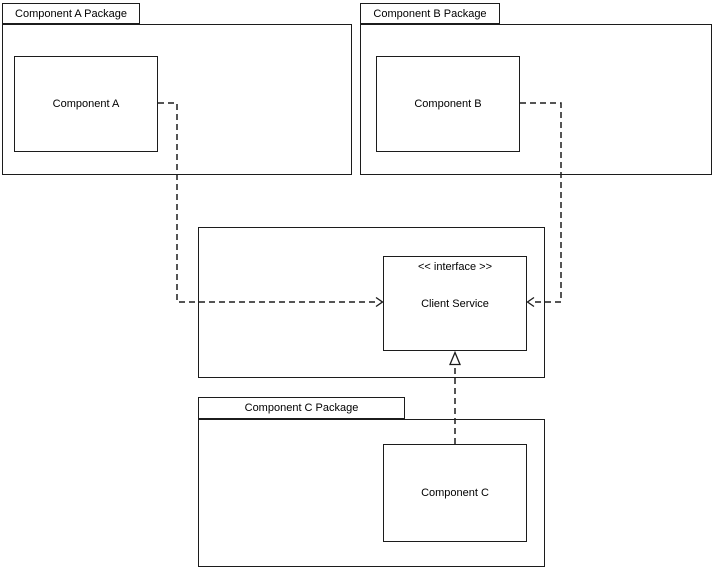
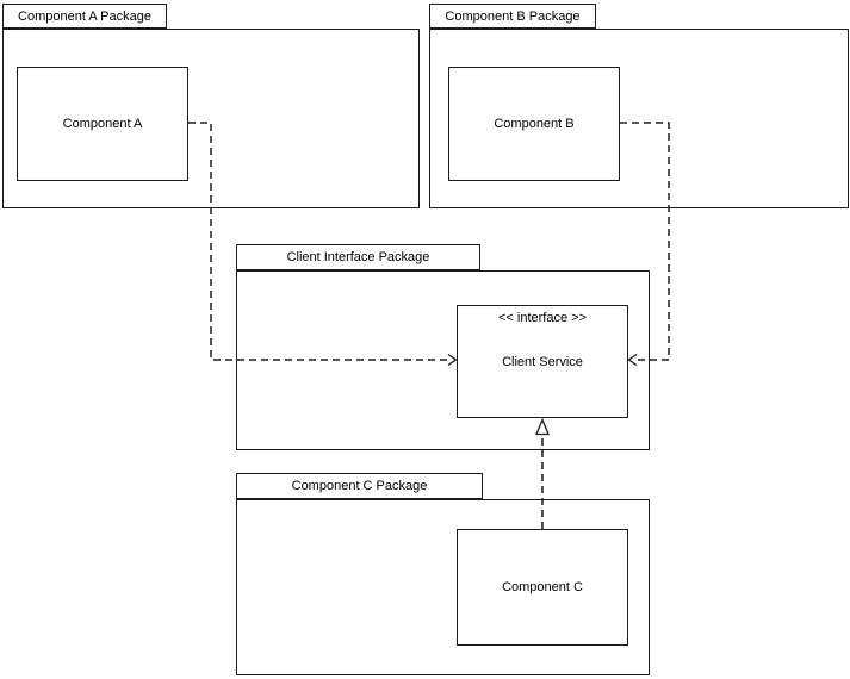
  Component A Package
  Component A
  Component B Package
  Component B
+ Client Interface Package
  << interface >>
  Client Service
  Component C Package
  Component C
